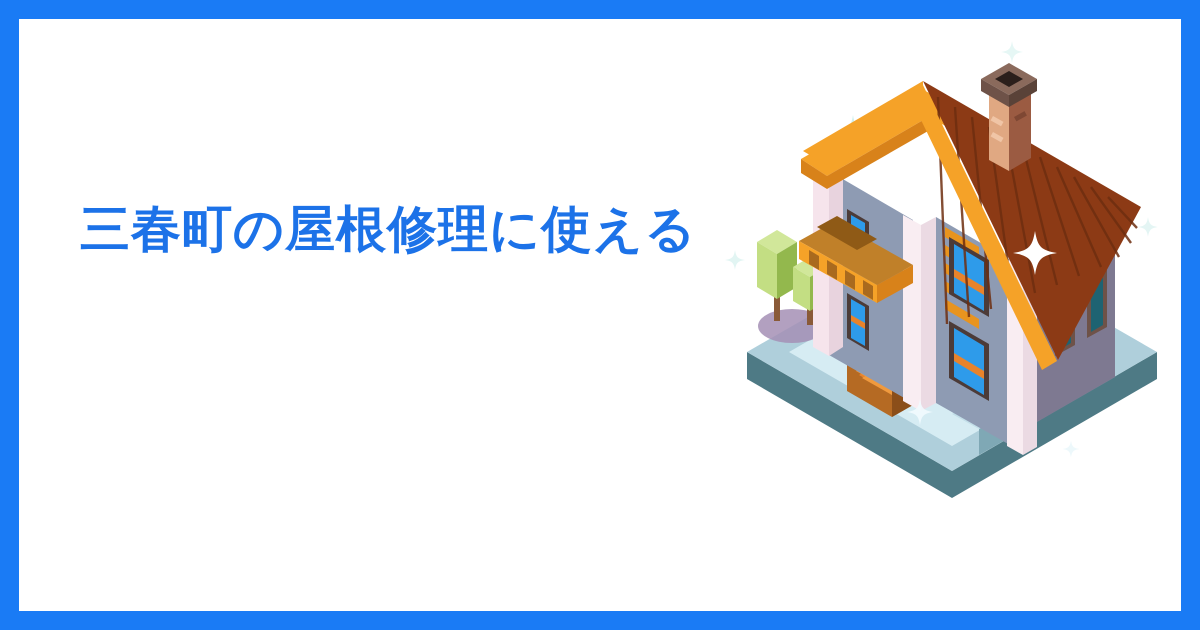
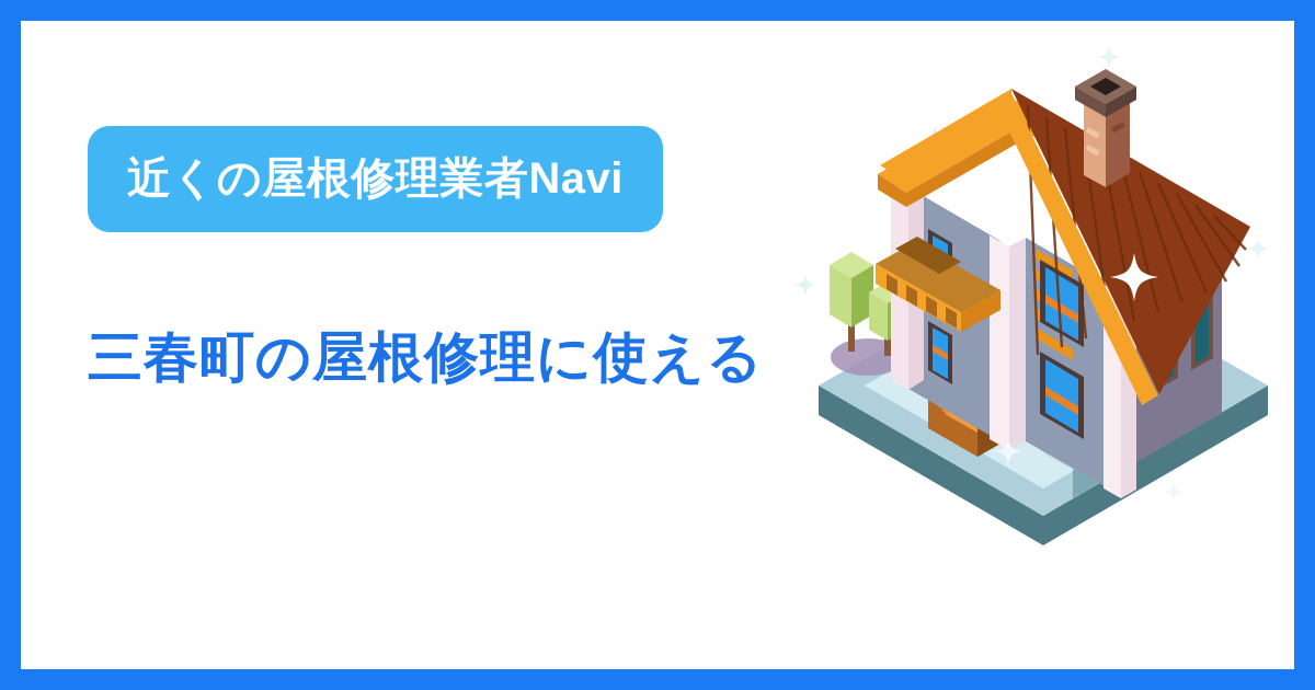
+ 近くの屋根修理業者Navi
  三春町の屋根修理に使える
